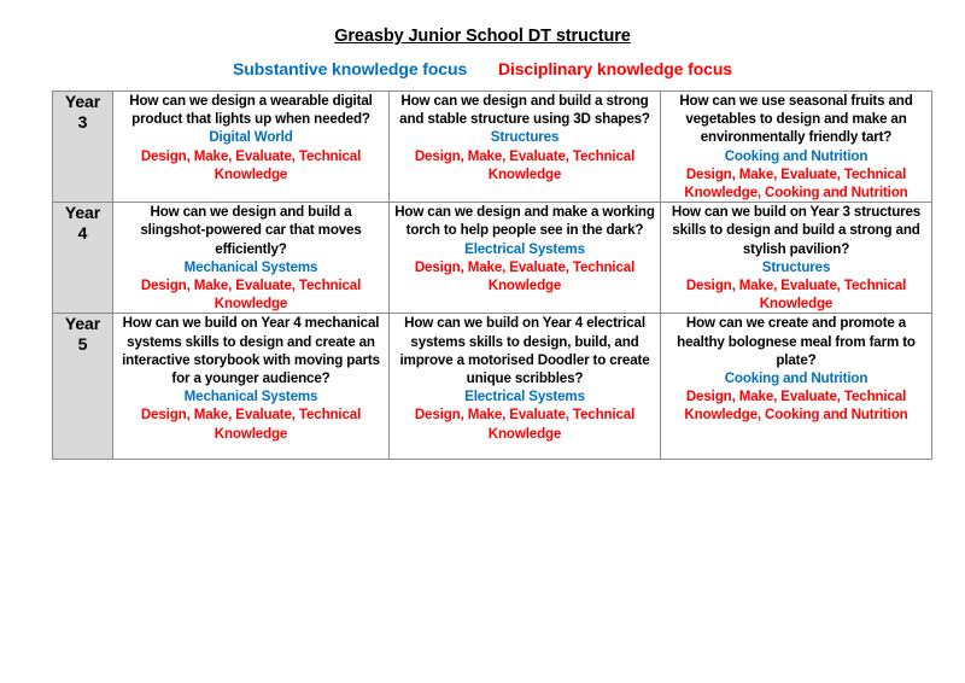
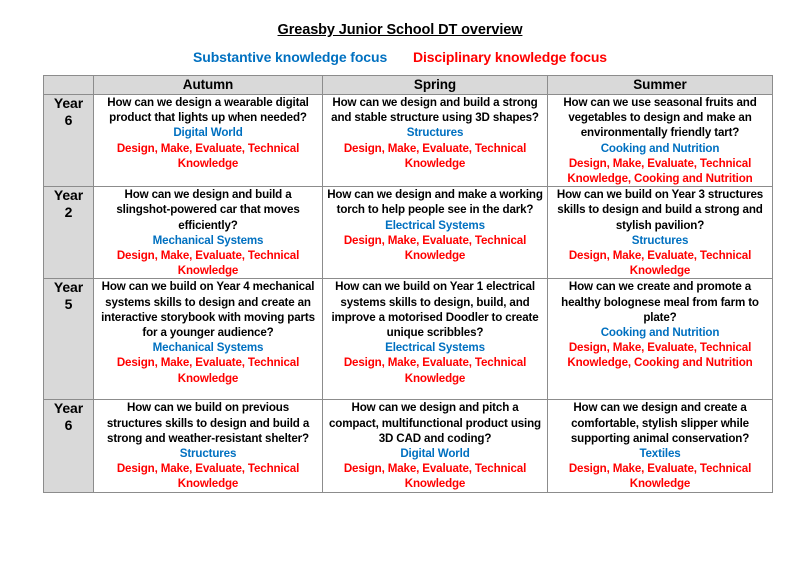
- Greasby Junior School DT structure
+ Greasby Junior School DT overview
  Substantive knowledge focus Disciplinary knowledge focus
+ 	Autumn	Spring	Summer
- Year 3	How can we design a wearable digital product that lights up when needed? Digital World Design, Make, Evaluate, Technical Knowledge	How can we design and build a strong and stable structure using 3D shapes? Structures Design, Make, Evaluate, Technical Knowledge	How can we use seasonal fruits and vegetables to design and make an environmentally friendly tart? Cooking and Nutrition Design, Make, Evaluate, Technical Knowledge, Cooking and Nutrition
+ Year 6	How can we design a wearable digital product that lights up when needed? Digital World Design, Make, Evaluate, Technical Knowledge	How can we design and build a strong and stable structure using 3D shapes? Structures Design, Make, Evaluate, Technical Knowledge	How can we use seasonal fruits and vegetables to design and make an environmentally friendly tart? Cooking and Nutrition Design, Make, Evaluate, Technical Knowledge, Cooking and Nutrition
- Year 4	How can we design and build a slingshot-powered car that moves efficiently? Mechanical Systems Design, Make, Evaluate, Technical Knowledge	How can we design and make a working torch to help people see in the dark? Electrical Systems Design, Make, Evaluate, Technical Knowledge	How can we build on Year 3 structures skills to design and build a strong and stylish pavilion? Structures Design, Make, Evaluate, Technical Knowledge
+ Year 2	How can we design and build a slingshot-powered car that moves efficiently? Mechanical Systems Design, Make, Evaluate, Technical Knowledge	How can we design and make a working torch to help people see in the dark? Electrical Systems Design, Make, Evaluate, Technical Knowledge	How can we build on Year 3 structures skills to design and build a strong and stylish pavilion? Structures Design, Make, Evaluate, Technical Knowledge
- Year 5	How can we build on Year 4 mechanical systems skills to design and create an interactive storybook with moving parts for a younger audience? Mechanical Systems Design, Make, Evaluate, Technical Knowledge	How can we build on Year 4 electrical systems skills to design, build, and improve a motorised Doodler to create unique scribbles? Electrical Systems Design, Make, Evaluate, Technical Knowledge	How can we create and promote a healthy bolognese meal from farm to plate? Cooking and Nutrition Design, Make, Evaluate, Technical Knowledge, Cooking and Nutrition
+ Year 5	How can we build on Year 4 mechanical systems skills to design and create an interactive storybook with moving parts for a younger audience? Mechanical Systems Design, Make, Evaluate, Technical Knowledge	How can we build on Year 1 electrical systems skills to design, build, and improve a motorised Doodler to create unique scribbles? Electrical Systems Design, Make, Evaluate, Technical Knowledge	How can we create and promote a healthy bolognese meal from farm to plate? Cooking and Nutrition Design, Make, Evaluate, Technical Knowledge, Cooking and Nutrition
+ Year 6	How can we build on previous structures skills to design and build a strong and weather-resistant shelter? Structures Design, Make, Evaluate, Technical Knowledge	How can we design and pitch a compact, multifunctional product using 3D CAD and coding? Digital World Design, Make, Evaluate, Technical Knowledge	How can we design and create a comfortable, stylish slipper while supporting animal conservation? Textiles Design, Make, Evaluate, Technical Knowledge
